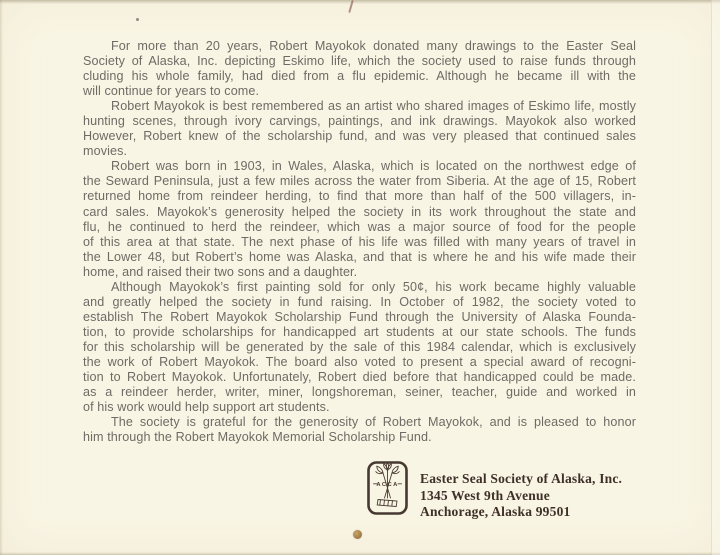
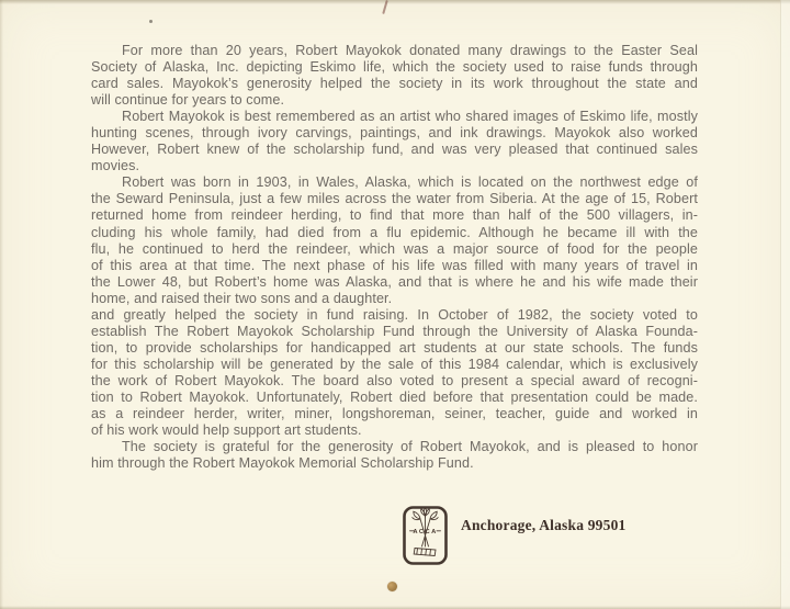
  For more than 20 years, Robert Mayokok donated many drawings to the Easter Seal
  Society of Alaska, Inc. depicting Eskimo life, which the society used to raise funds through
- cluding his whole family, had died from a flu epidemic. Although he became ill with the
+ card sales. Mayokok’s generosity helped the society in its work throughout the state and
  will continue for years to come.
  Robert Mayokok is best remembered as an artist who shared images of Eskimo life, mostly
  hunting scenes, through ivory carvings, paintings, and ink drawings. Mayokok also worked
  However, Robert knew of the scholarship fund, and was very pleased that continued sales
  movies.
  Robert was born in 1903, in Wales, Alaska, which is located on the northwest edge of
  the Seward Peninsula, just a few miles across the water from Siberia. At the age of 15, Robert
  returned home from reindeer herding, to find that more than half of the 500 villagers, in-
- card sales. Mayokok’s generosity helped the society in its work throughout the state and
+ cluding his whole family, had died from a flu epidemic. Although he became ill with the
  flu, he continued to herd the reindeer, which was a major source of food for the people
- of this area at that state. The next phase of his life was filled with many years of travel in
+ of this area at that time. The next phase of his life was filled with many years of travel in
  the Lower 48, but Robert’s home was Alaska, and that is where he and his wife made their
  home, and raised their two sons and a daughter.
- Although Mayokok’s first painting sold for only 50¢, his work became highly valuable
  and greatly helped the society in fund raising. In October of 1982, the society voted to
  establish The Robert Mayokok Scholarship Fund through the University of Alaska Founda-
  tion, to provide scholarships for handicapped art students at our state schools. The funds
  for this scholarship will be generated by the sale of this 1984 calendar, which is exclusively
  the work of Robert Mayokok. The board also voted to present a special award of recogni-
- tion to Robert Mayokok. Unfortunately, Robert died before that handicapped could be made.
+ tion to Robert Mayokok. Unfortunately, Robert died before that presentation could be made.
  as a reindeer herder, writer, miner, longshoreman, seiner, teacher, guide and worked in
  of his work would help support art students.
  The society is grateful for the generosity of Robert Mayokok, and is pleased to honor
  him through the Robert Mayokok Memorial Scholarship Fund.
- Easter Seal Society of Alaska, Inc.
- 1345 West 9th Avenue
  Anchorage, Alaska 99501
